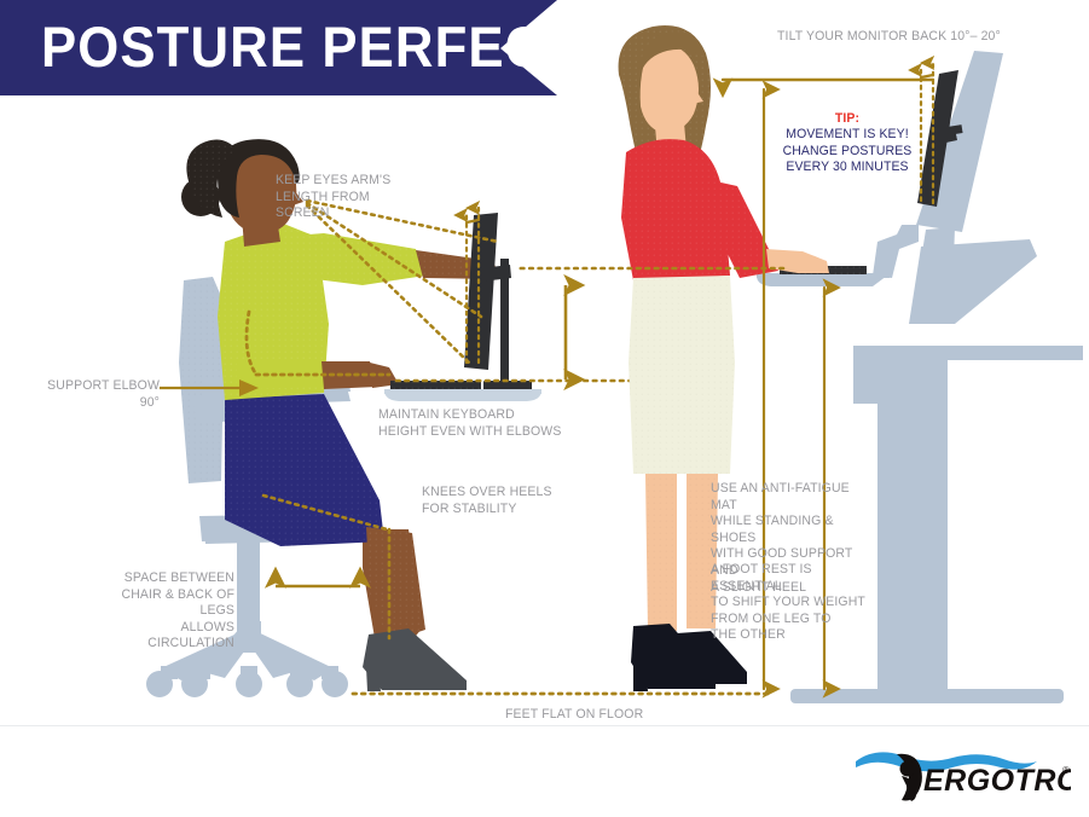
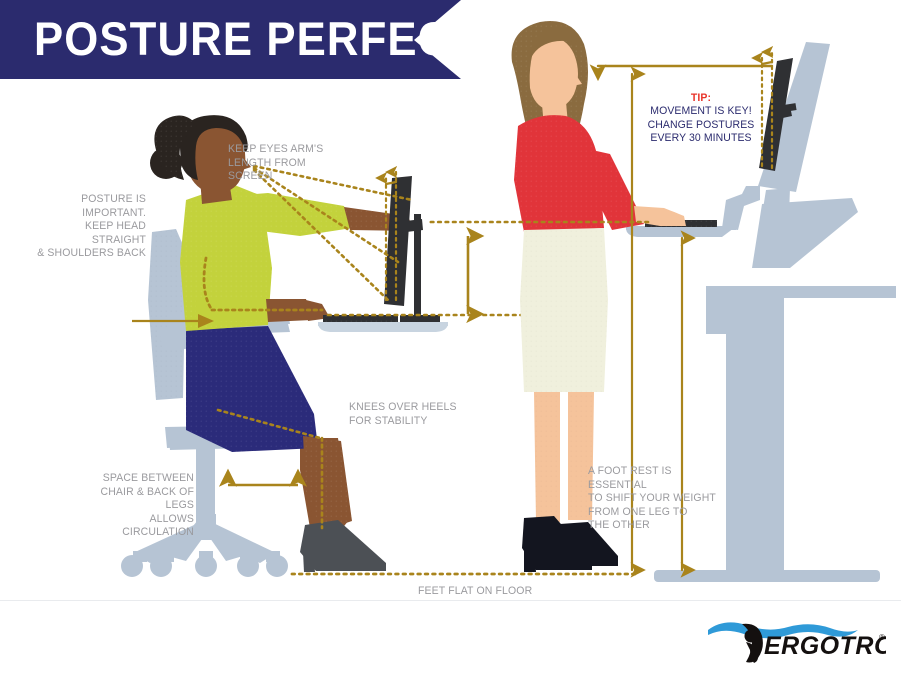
  POSTURE PERFECT
+ POSTURE IS IMPORTANT.
+ KEEP HEAD STRAIGHT
+ & SHOULDERS BACK
  KEEP EYES ARM'S
  LENGTH FROM SCREEN
- SUPPORT ELBOW 90°
- MAINTAIN KEYBOARD
- HEIGHT EVEN WITH ELBOWS
  KNEES OVER HEELS
  FOR STABILITY
  SPACE BETWEEN
  CHAIR & BACK OF LEGS
  ALLOWS CIRCULATION
  FEET FLAT ON FLOOR
- TILT YOUR MONITOR BACK 10°– 20°
- USE AN ANTI-FATIGUE MAT
- WHILE STANDING & SHOES
- WITH GOOD SUPPORT AND
- A SLIGHT HEEL
  A FOOT REST IS ESSENTIAL
  TO SHIFT YOUR WEIGHT
  FROM ONE LEG TO
  THE OTHER
  TIP:
  MOVEMENT IS KEY!
  CHANGE POSTURES
  EVERY 30 MINUTES
  ERGOTRO
  ®
